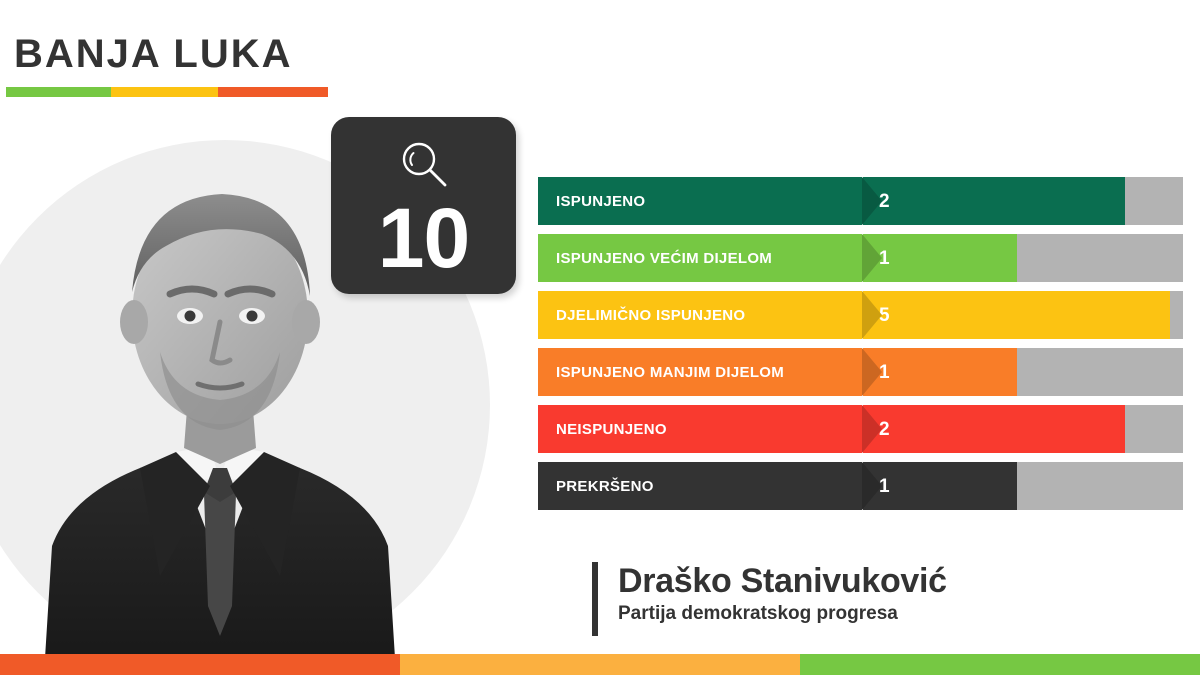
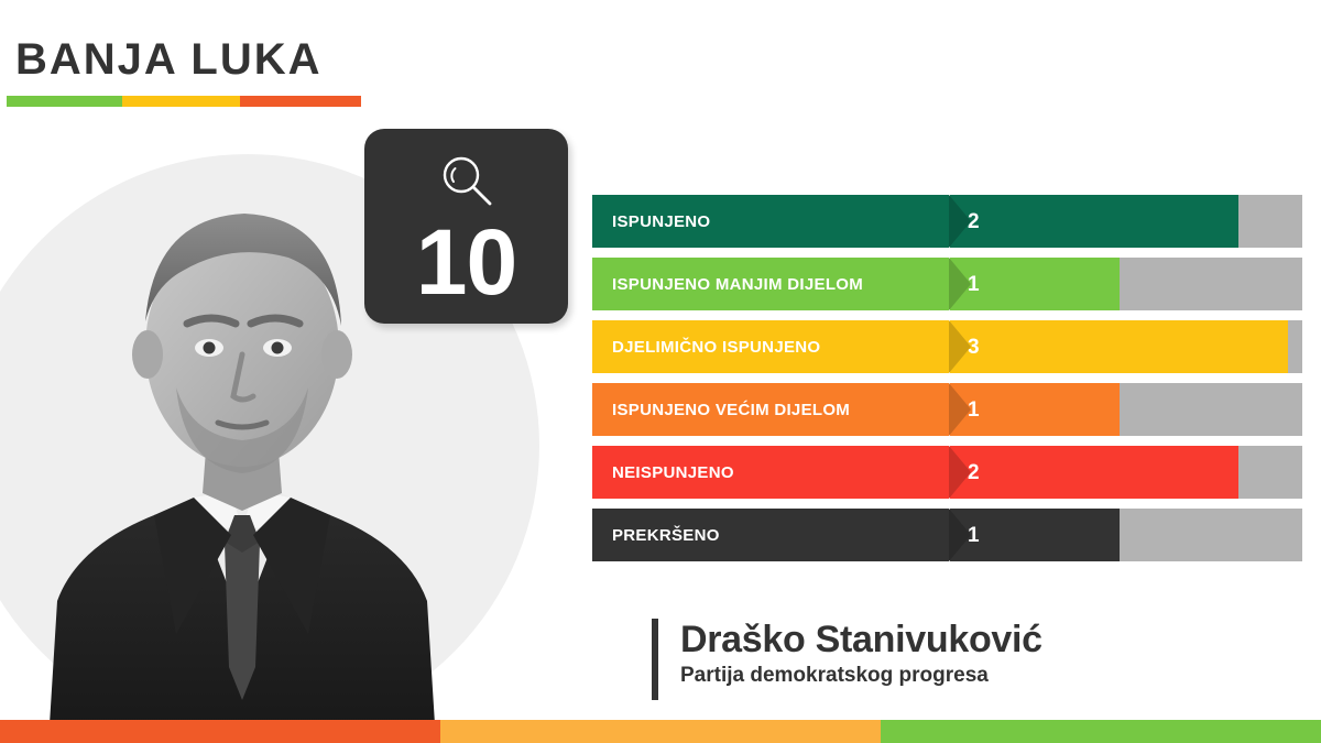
  BANJA LUKA
  10
  2
  ISPUNJENO
  1
- ISPUNJENO VEĆIM DIJELOM
+ ISPUNJENO MANJIM DIJELOM
- 5
+ 3
  DJELIMIČNO ISPUNJENO
  1
- ISPUNJENO MANJIM DIJELOM
+ ISPUNJENO VEĆIM DIJELOM
  2
  NEISPUNJENO
  1
  PREKRŠENO
  Draško Stanivuković
  Partija demokratskog progresa
